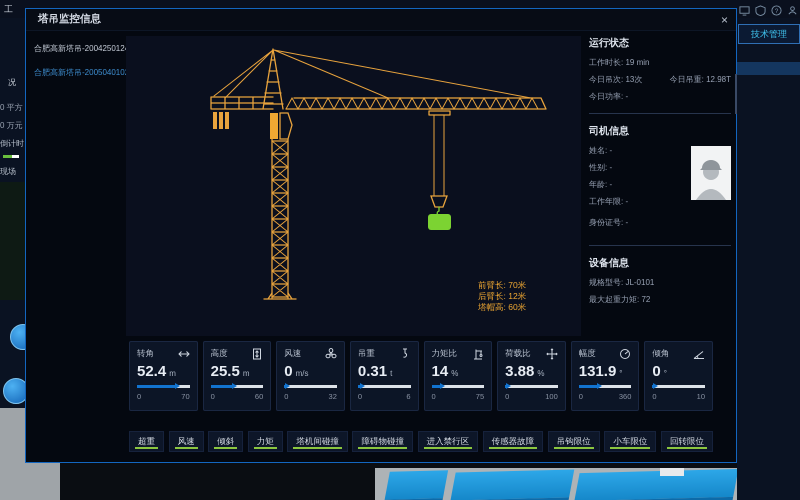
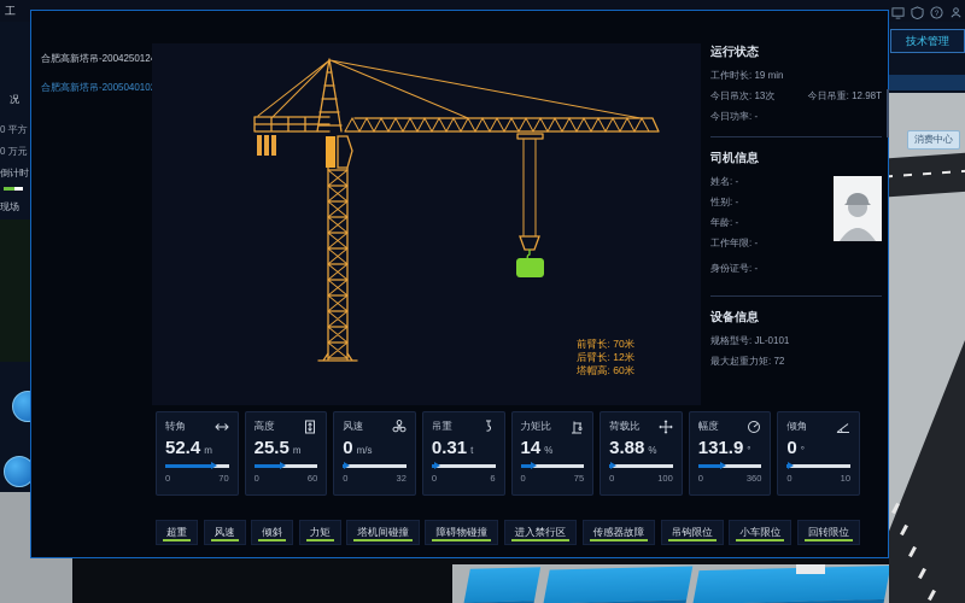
  工
  技术管理
+ 消费中心
  况
  0 平方
  0 万元
  倒计时
  现场
- 塔吊监控信息
- ×
  合肥高新塔吊-200425012
  合肥高新塔吊-200504010
  前臂长: 70米
  后臂长: 12米
  塔帽高: 60米
  运行状态
  工作时长: 19 min
  今日吊次: 13次
  今日吊重: 12.98T
  今日功率: -
  司机信息
  姓名: -
  性别: -
  年龄: -
  工作年限: -
  身份证号: -
  设备信息
  规格型号: JL-0101
  最大起重力矩: 72
  转角
  52.4 m
  0
  70
  高度
  25.5 m
  0
  60
  风速
  0 m/s
  0
  32
  吊重
  0.31 t
  0
  6
  力矩比
  14 %
  0
  75
  荷载比
  3.88 %
  0
  100
  幅度
  131.9 °
  0
  360
  倾角
  0 °
  0
  10
  超重
  风速
  倾斜
  力矩
  塔机间碰撞
  障碍物碰撞
  进入禁行区
  传感器故障
  吊钩限位
  小车限位
  回转限位
